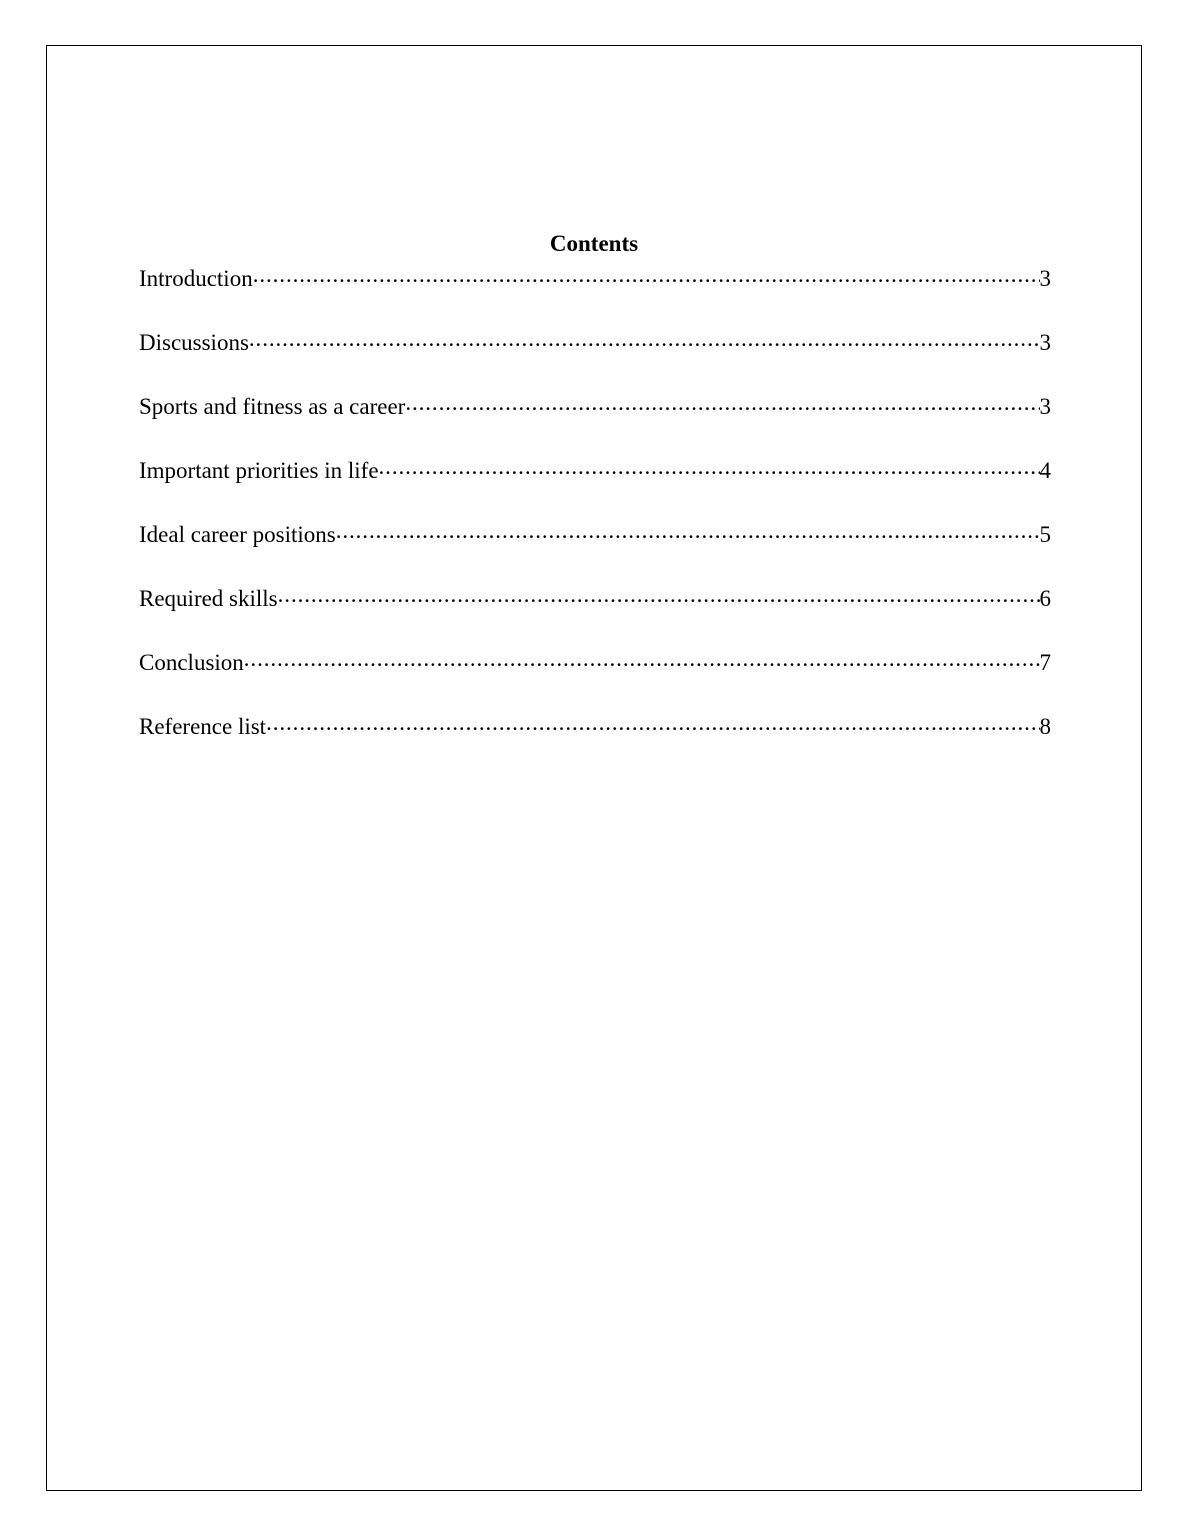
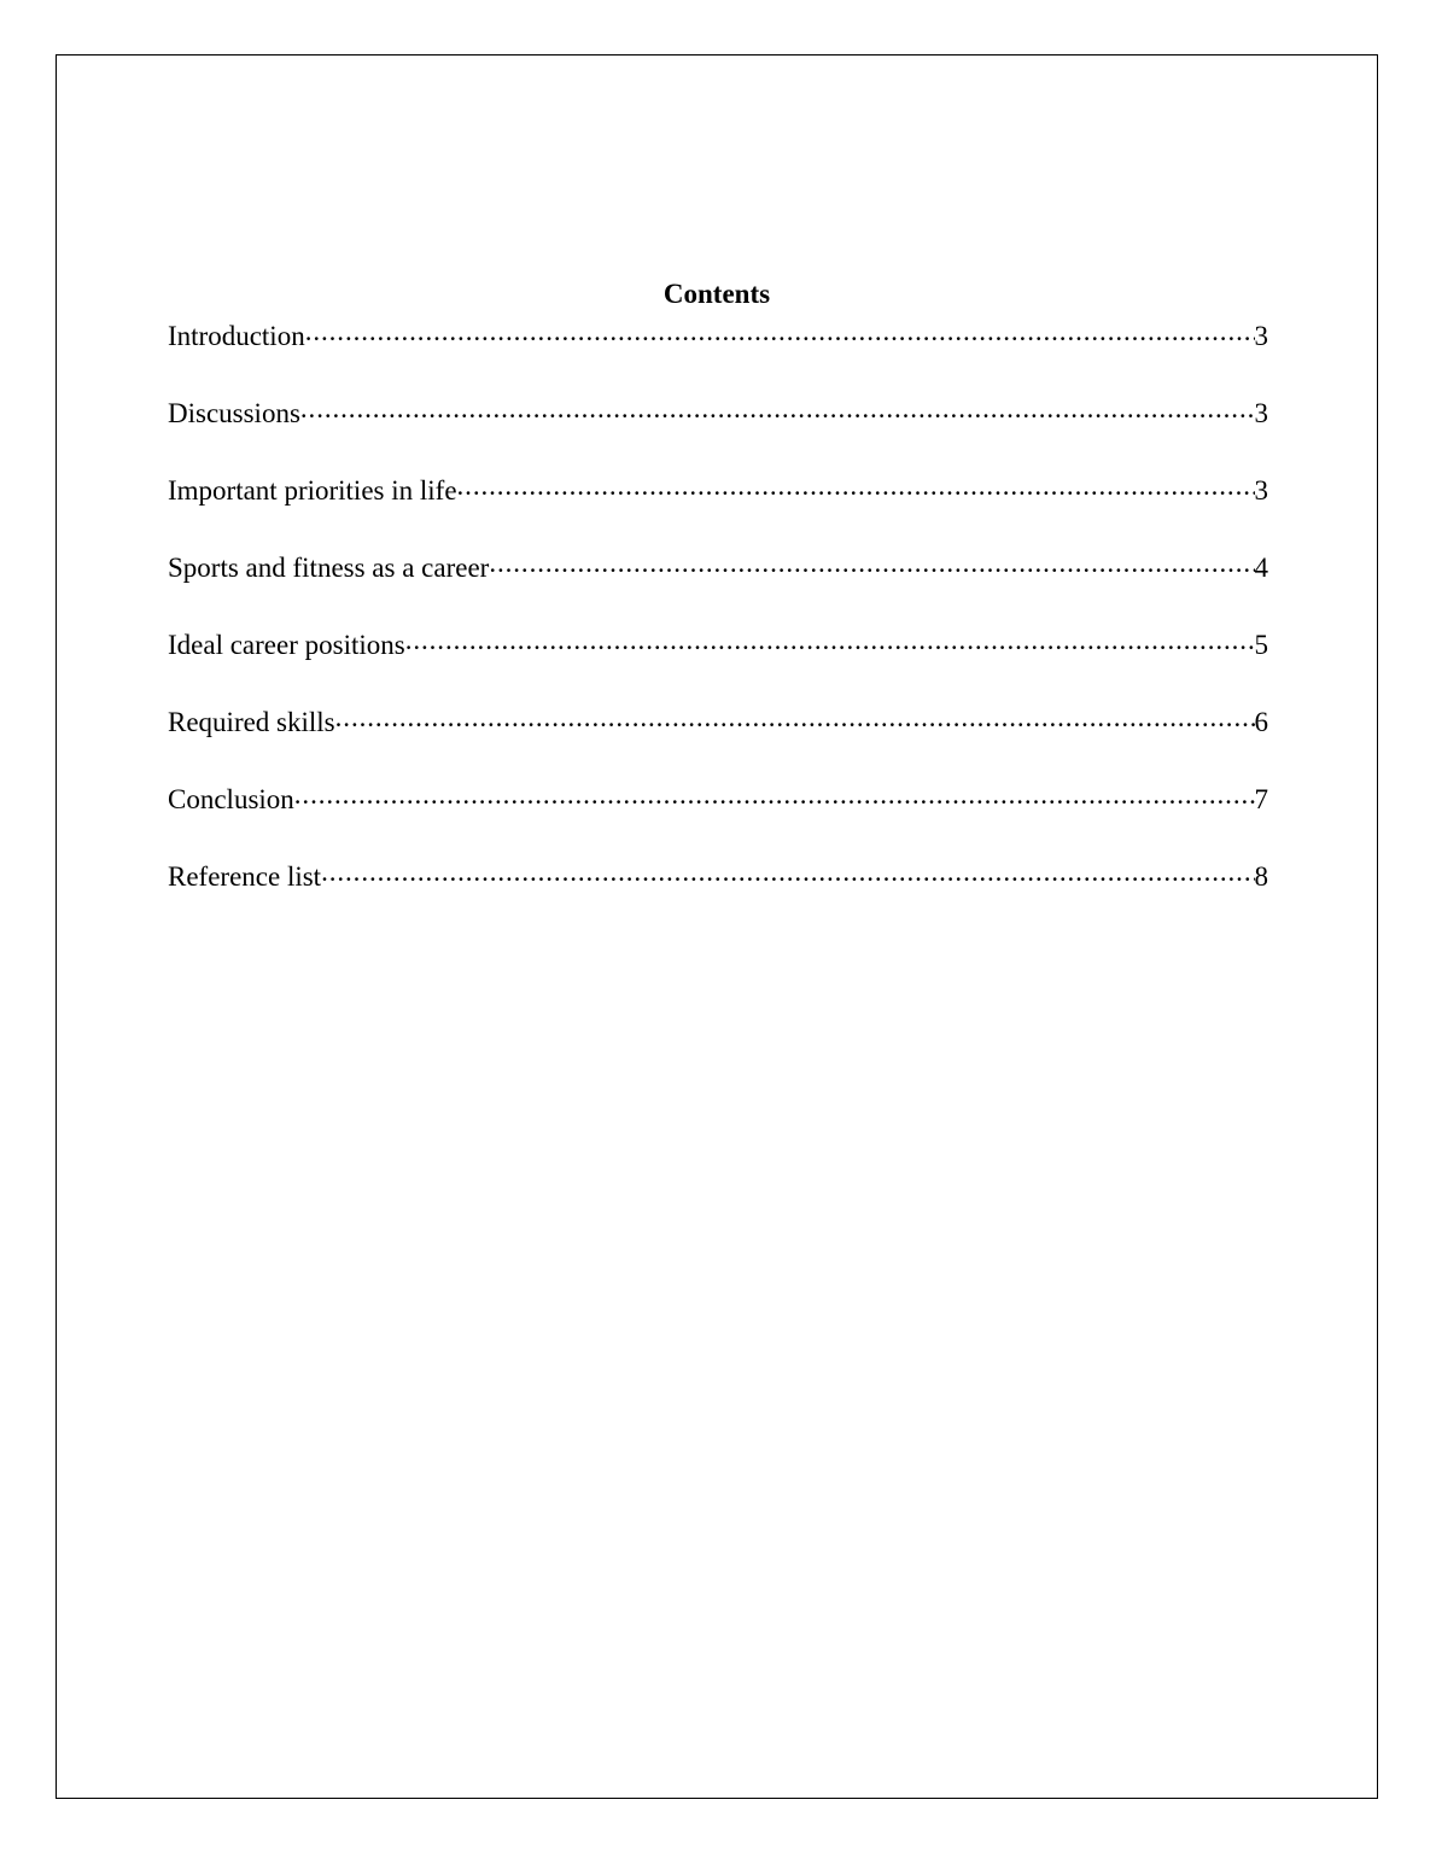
  Contents
  Introduction
  3
  Discussions
  3
- Sports and fitness as a career
+ Important priorities in life
  3
- Important priorities in life
+ Sports and fitness as a career
  4
  Ideal career positions
  5
  Required skills
  6
  Conclusion
  7
  Reference list
  8
